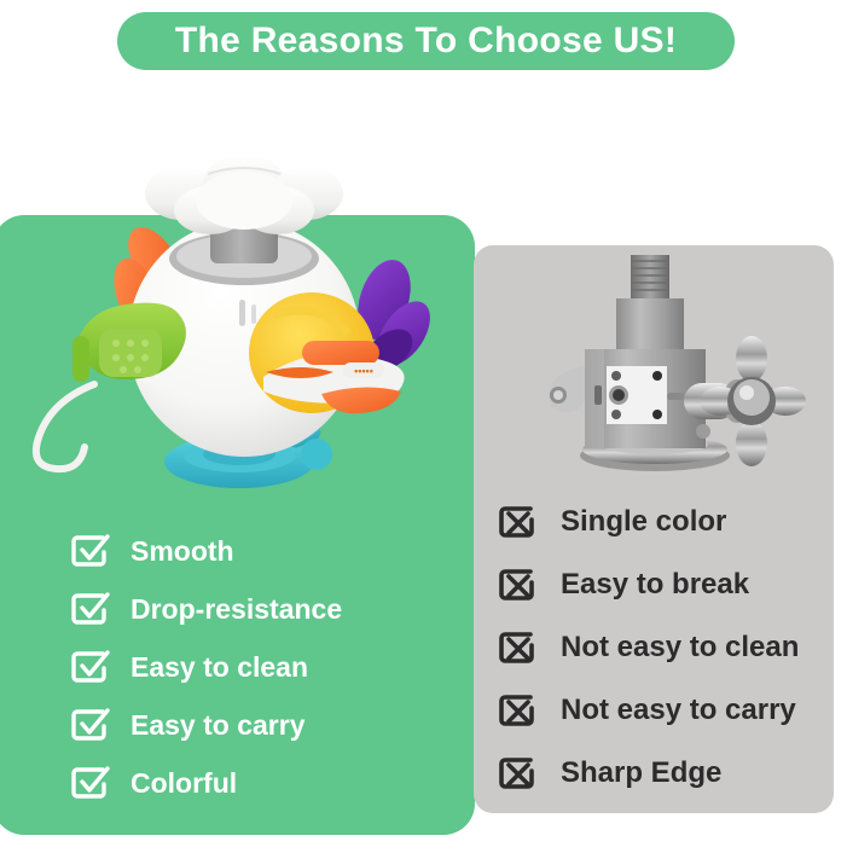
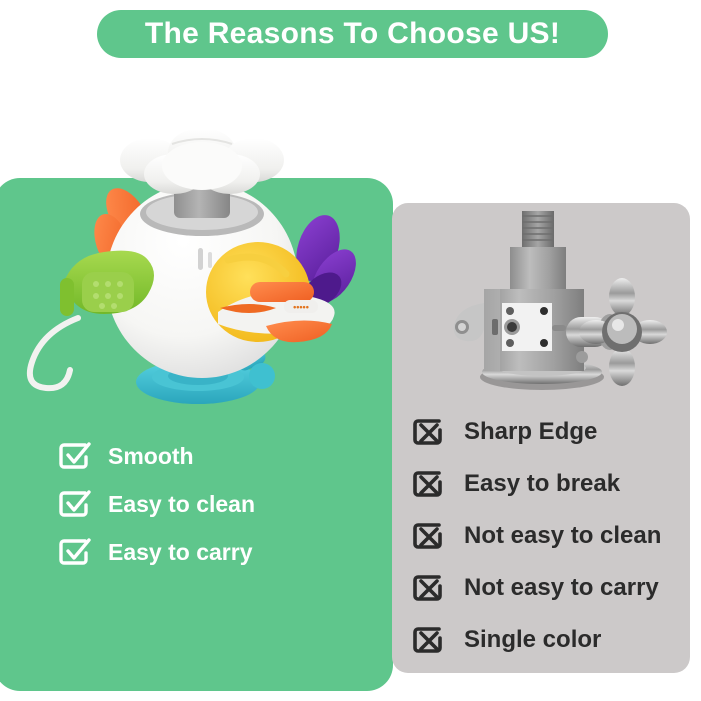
  The Reasons To Choose US!
  •••••
  Smooth
- Drop-resistance
  Easy to clean
  Easy to carry
- Colorful
- Single color
+ Sharp Edge
  Easy to break
  Not easy to clean
  Not easy to carry
- Sharp Edge
+ Single color
